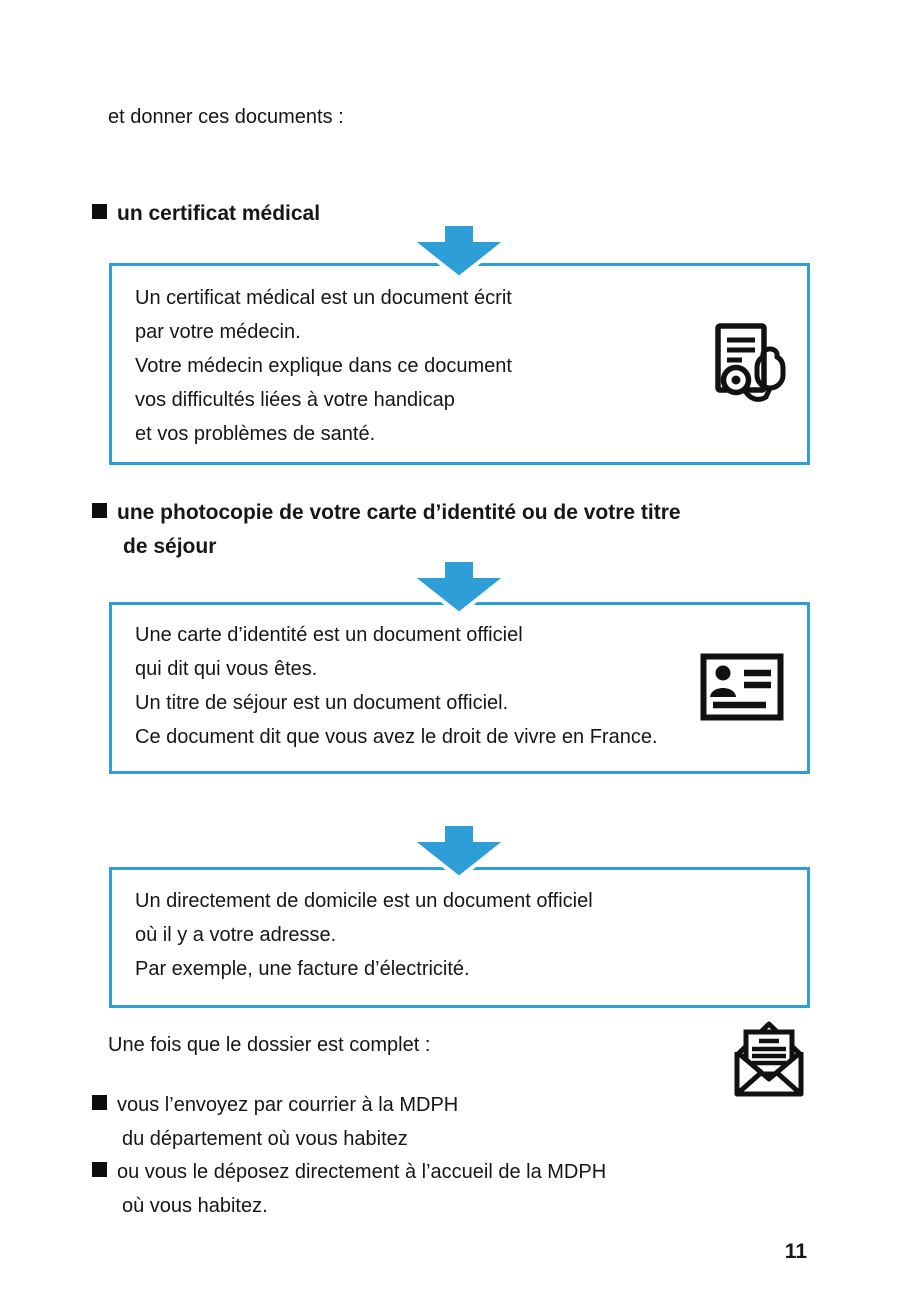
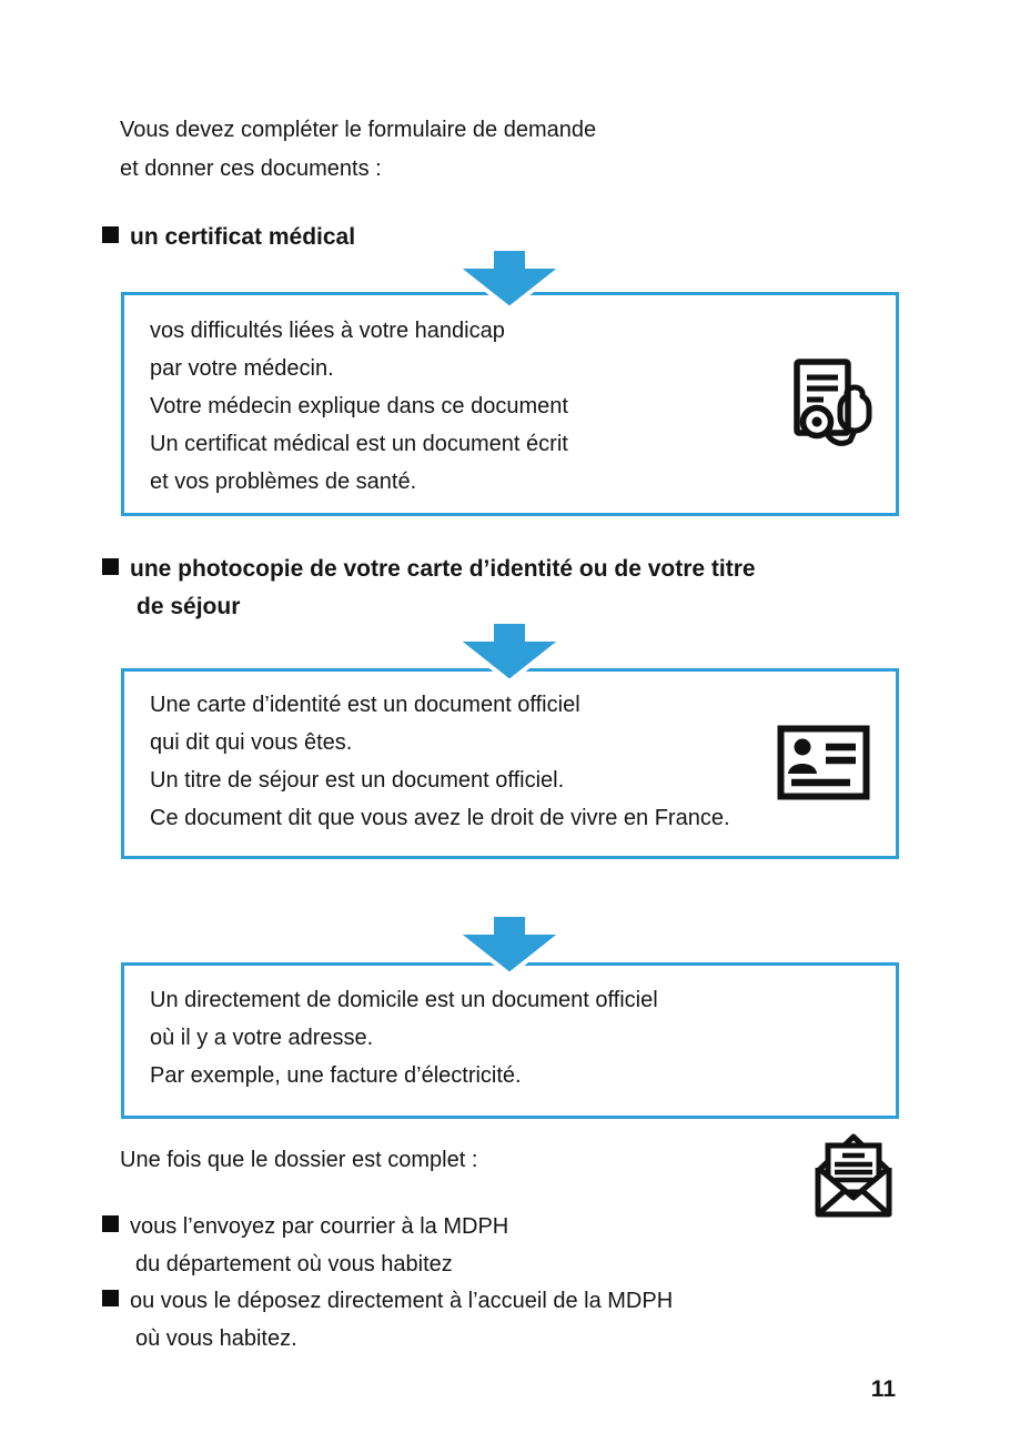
+ Vous devez compléter le formulaire de demande
  et donner ces documents :
  un certificat médical
- Un certificat médical est un document écrit
+ vos difficultés liées à votre handicap
  par votre médecin.
  Votre médecin explique dans ce document
- vos difficultés liées à votre handicap
+ Un certificat médical est un document écrit
  et vos problèmes de santé.
  une photocopie de votre carte d’identité ou de votre titre
  de séjour
  Une carte d’identité est un document officiel
  qui dit qui vous êtes.
  Un titre de séjour est un document officiel.
  Ce document dit que vous avez le droit de vivre en France.
  Un directement de domicile est un document officiel
  où il y a votre adresse.
  Par exemple, une facture d’électricité.
  Une fois que le dossier est complet :
  vous l’envoyez par courrier à la MDPH
  du département où vous habitez
  ou vous le déposez directement à l’accueil de la MDPH
  où vous habitez.
  11
